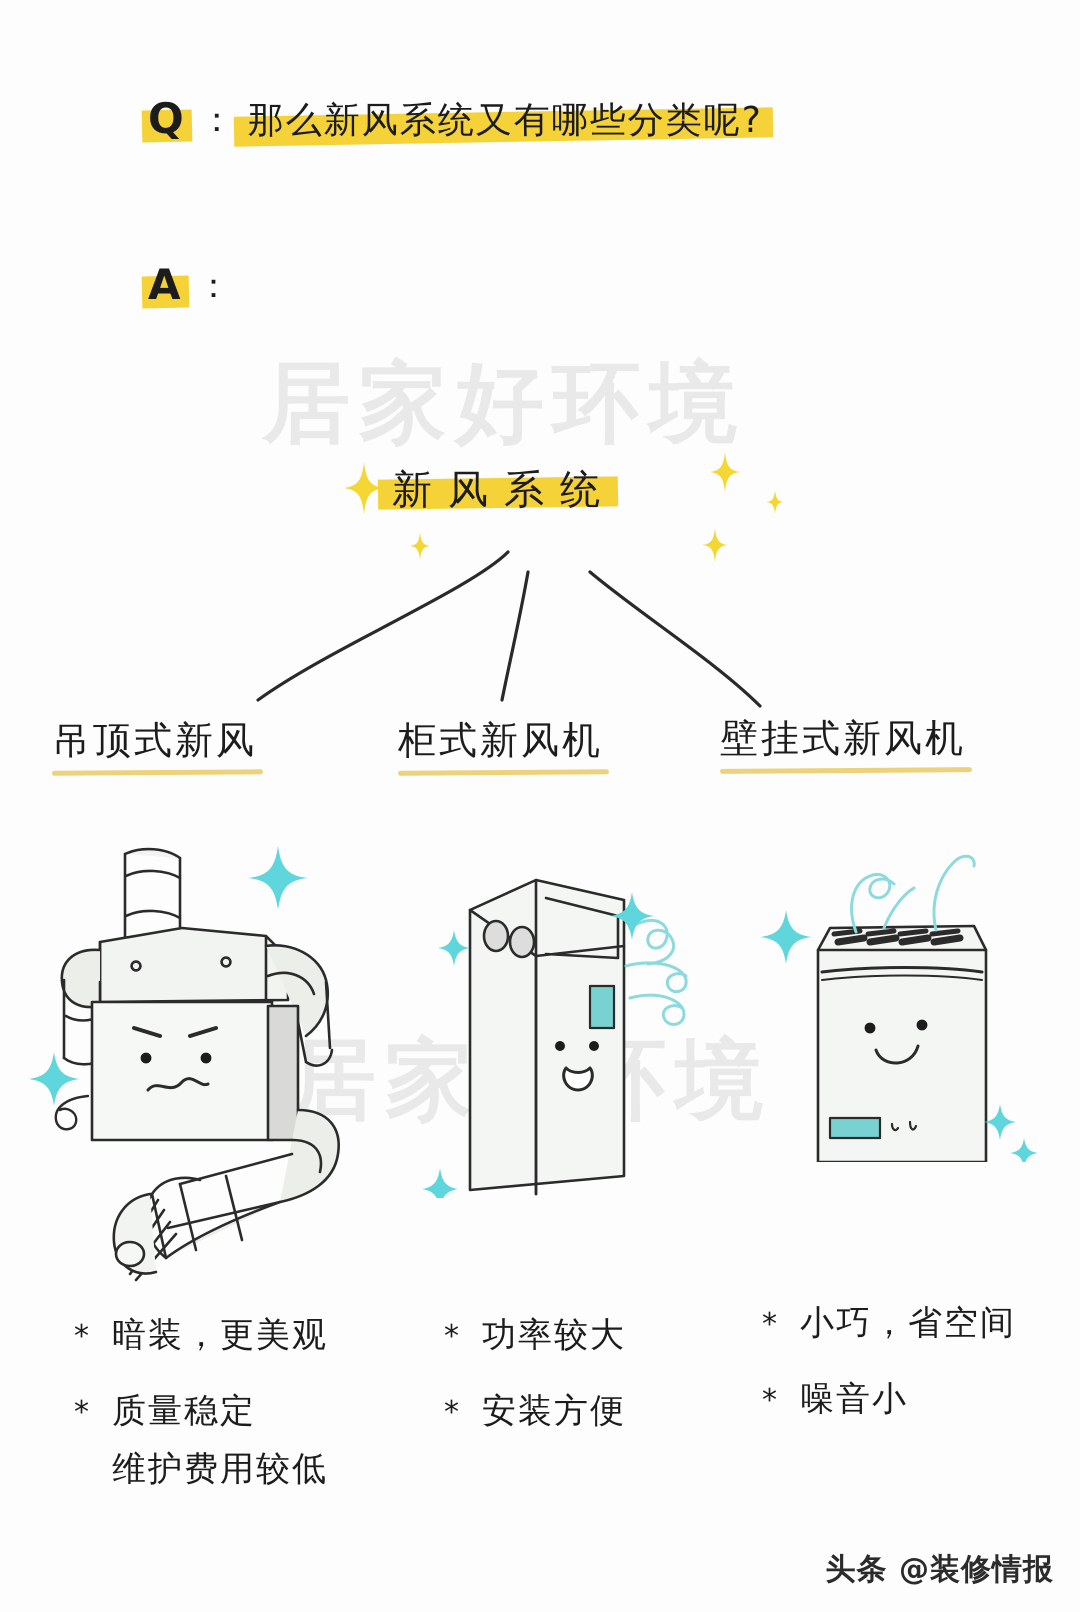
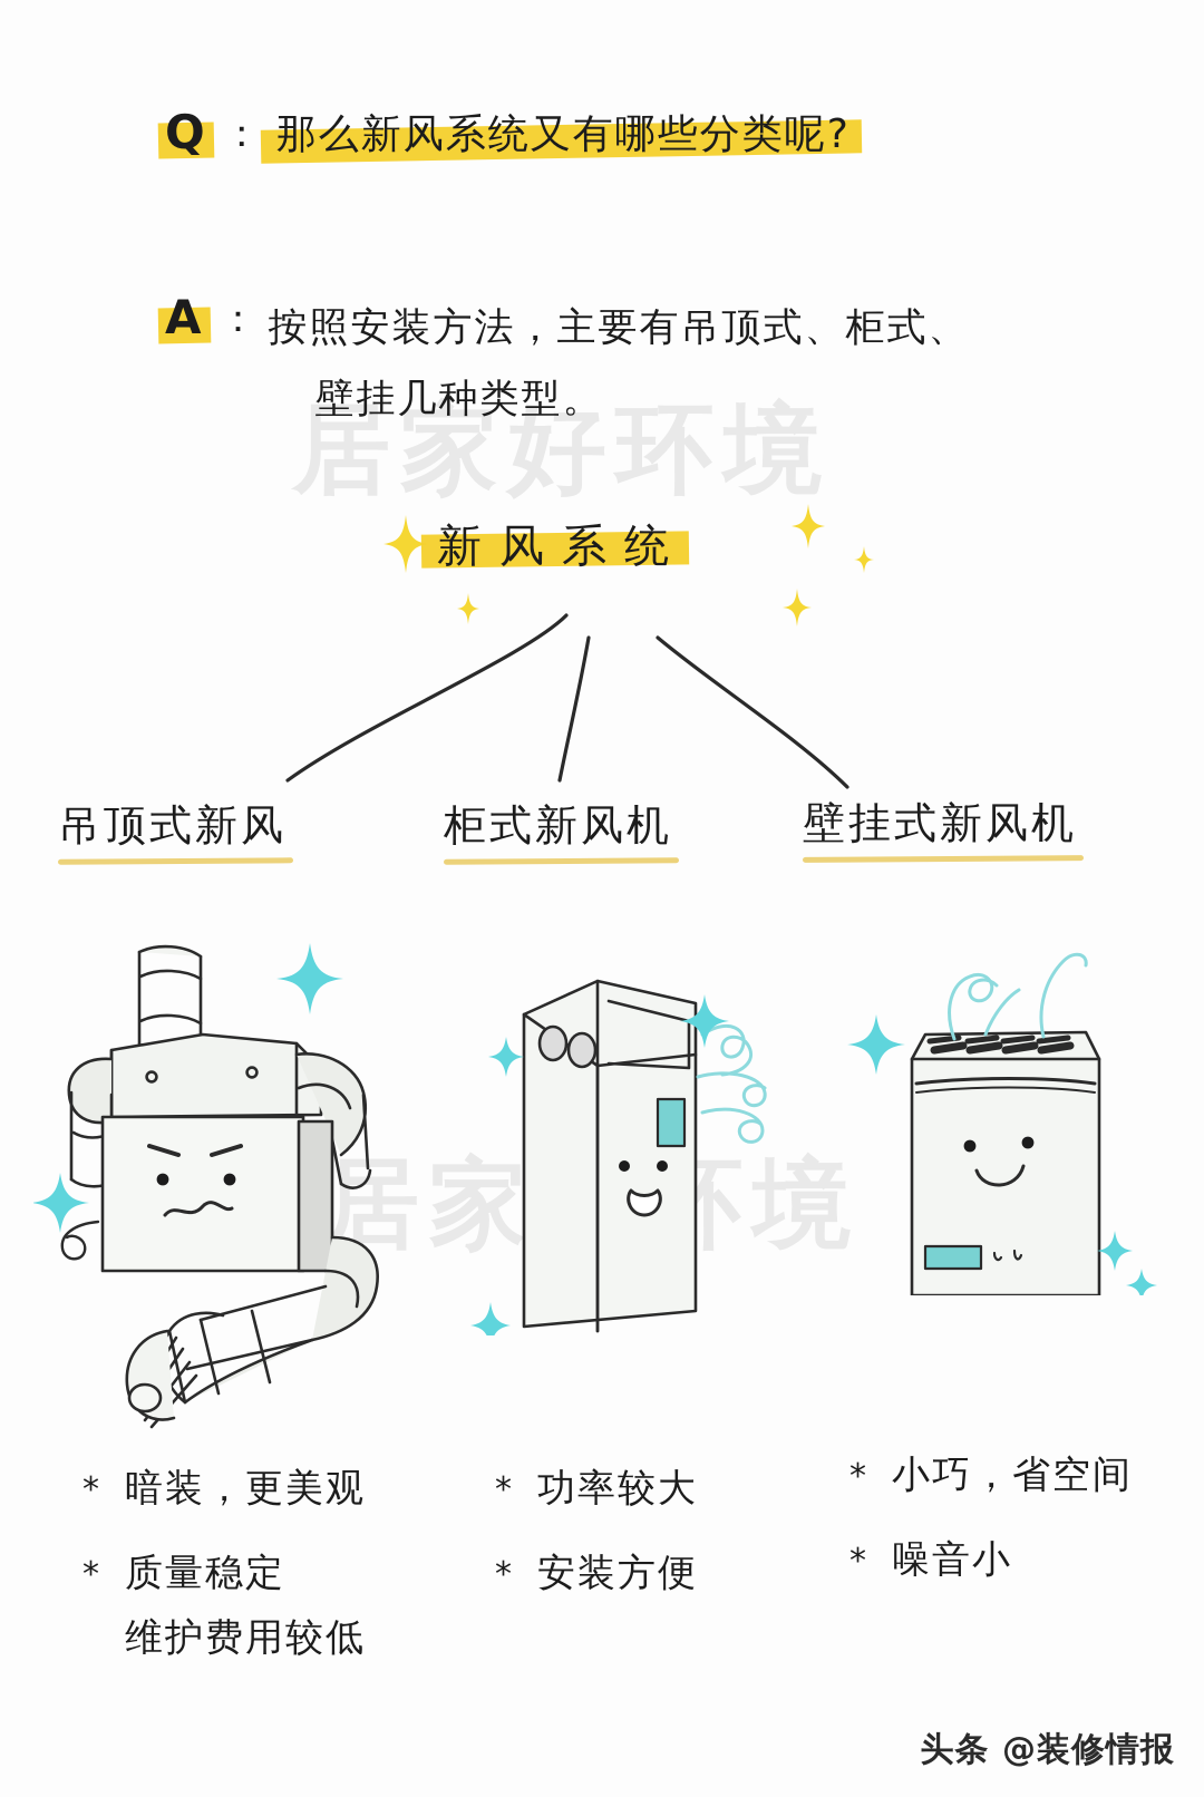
  居家好环境
  居家环境
  Q
  ：
  那么新风系统又有哪些分类呢?
  A
  ：
+ 按照安装方法，主要有吊顶式、柜式、
+ 壁挂几种类型。
  新风系统
  吊顶式新风
  柜式新风机
  壁挂式新风机
  *
  暗装，更美观
  *
  质量稳定
  维护费用较低
  *
  功率较大
  *
  安装方便
  *
  小巧，省空间
  *
  噪音小
  头条 @装修情报
